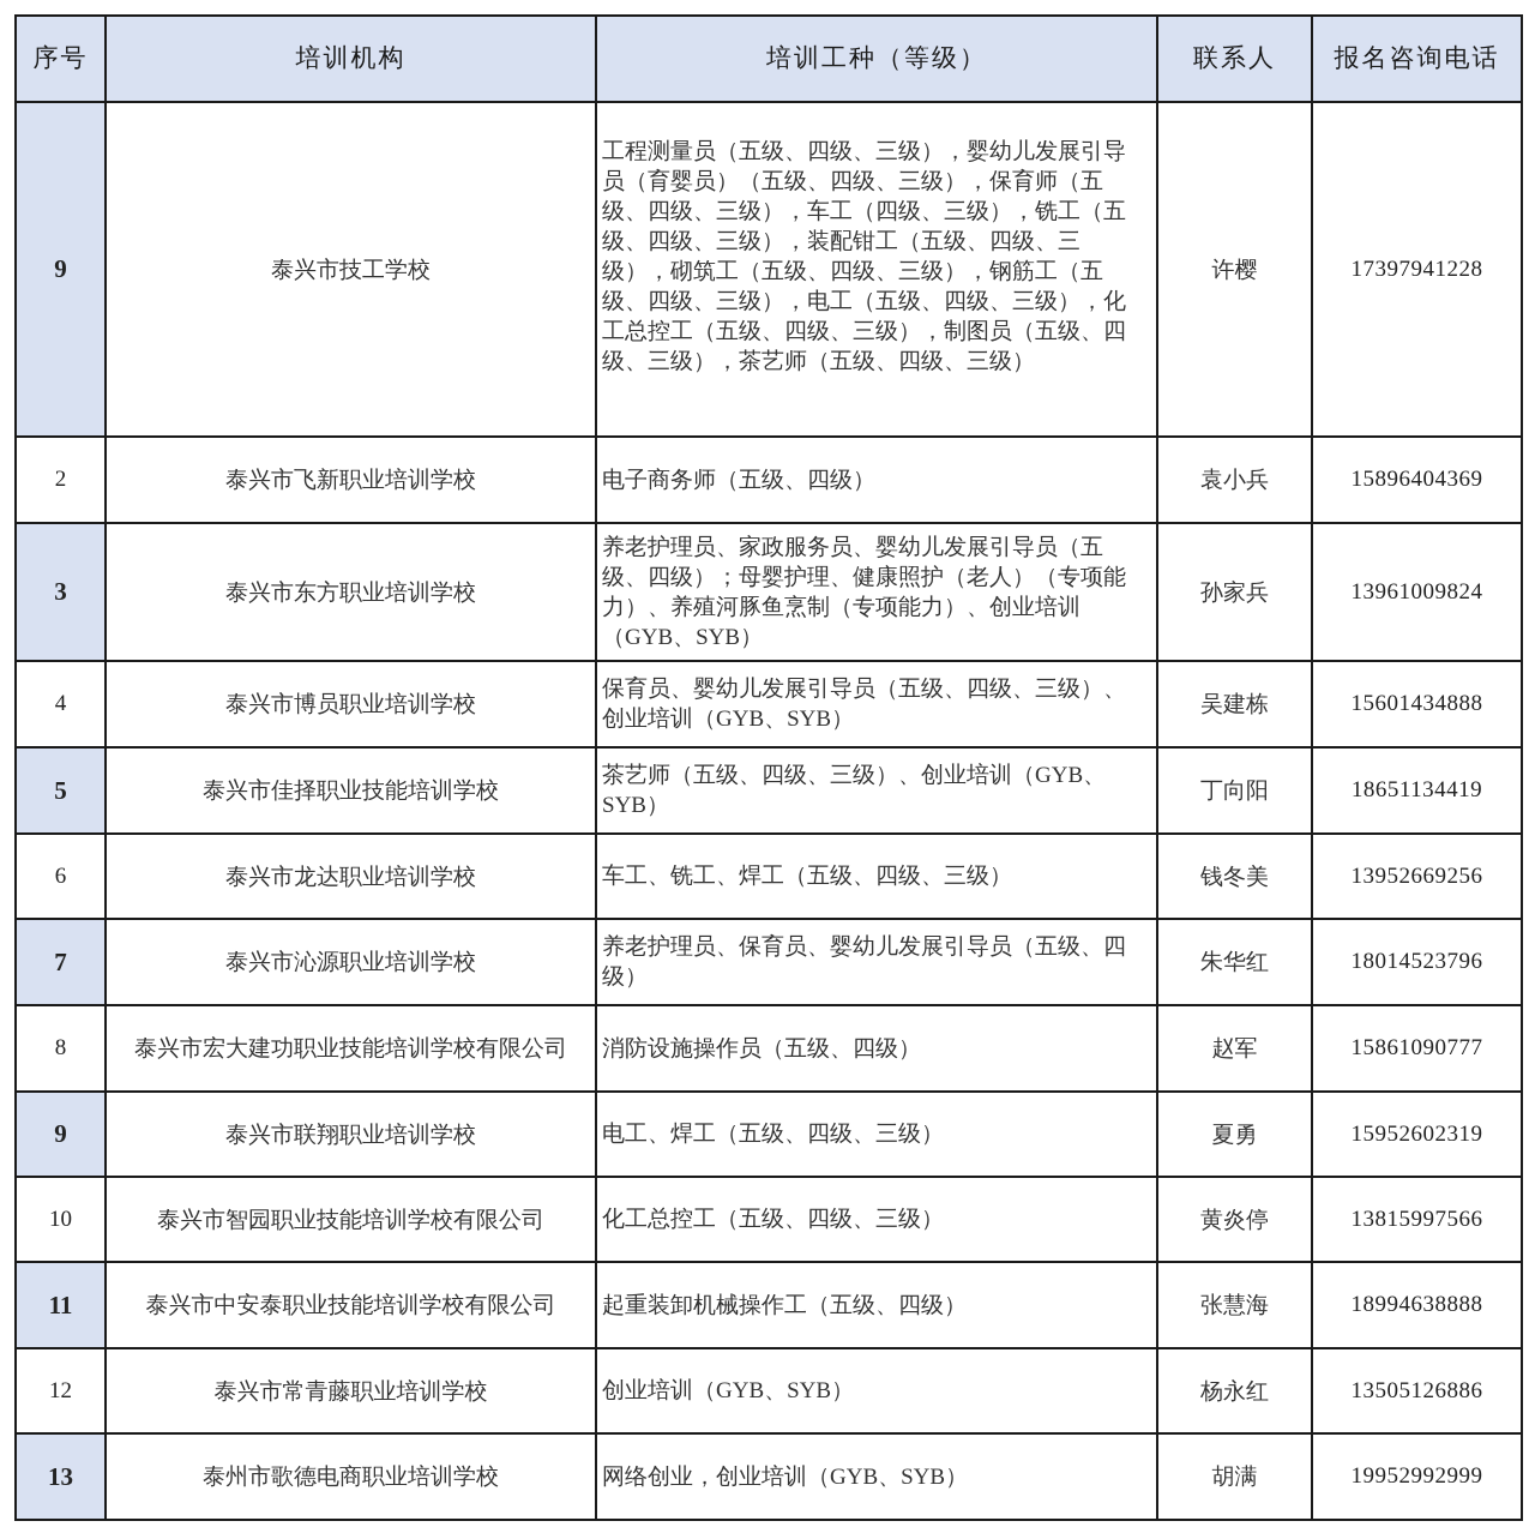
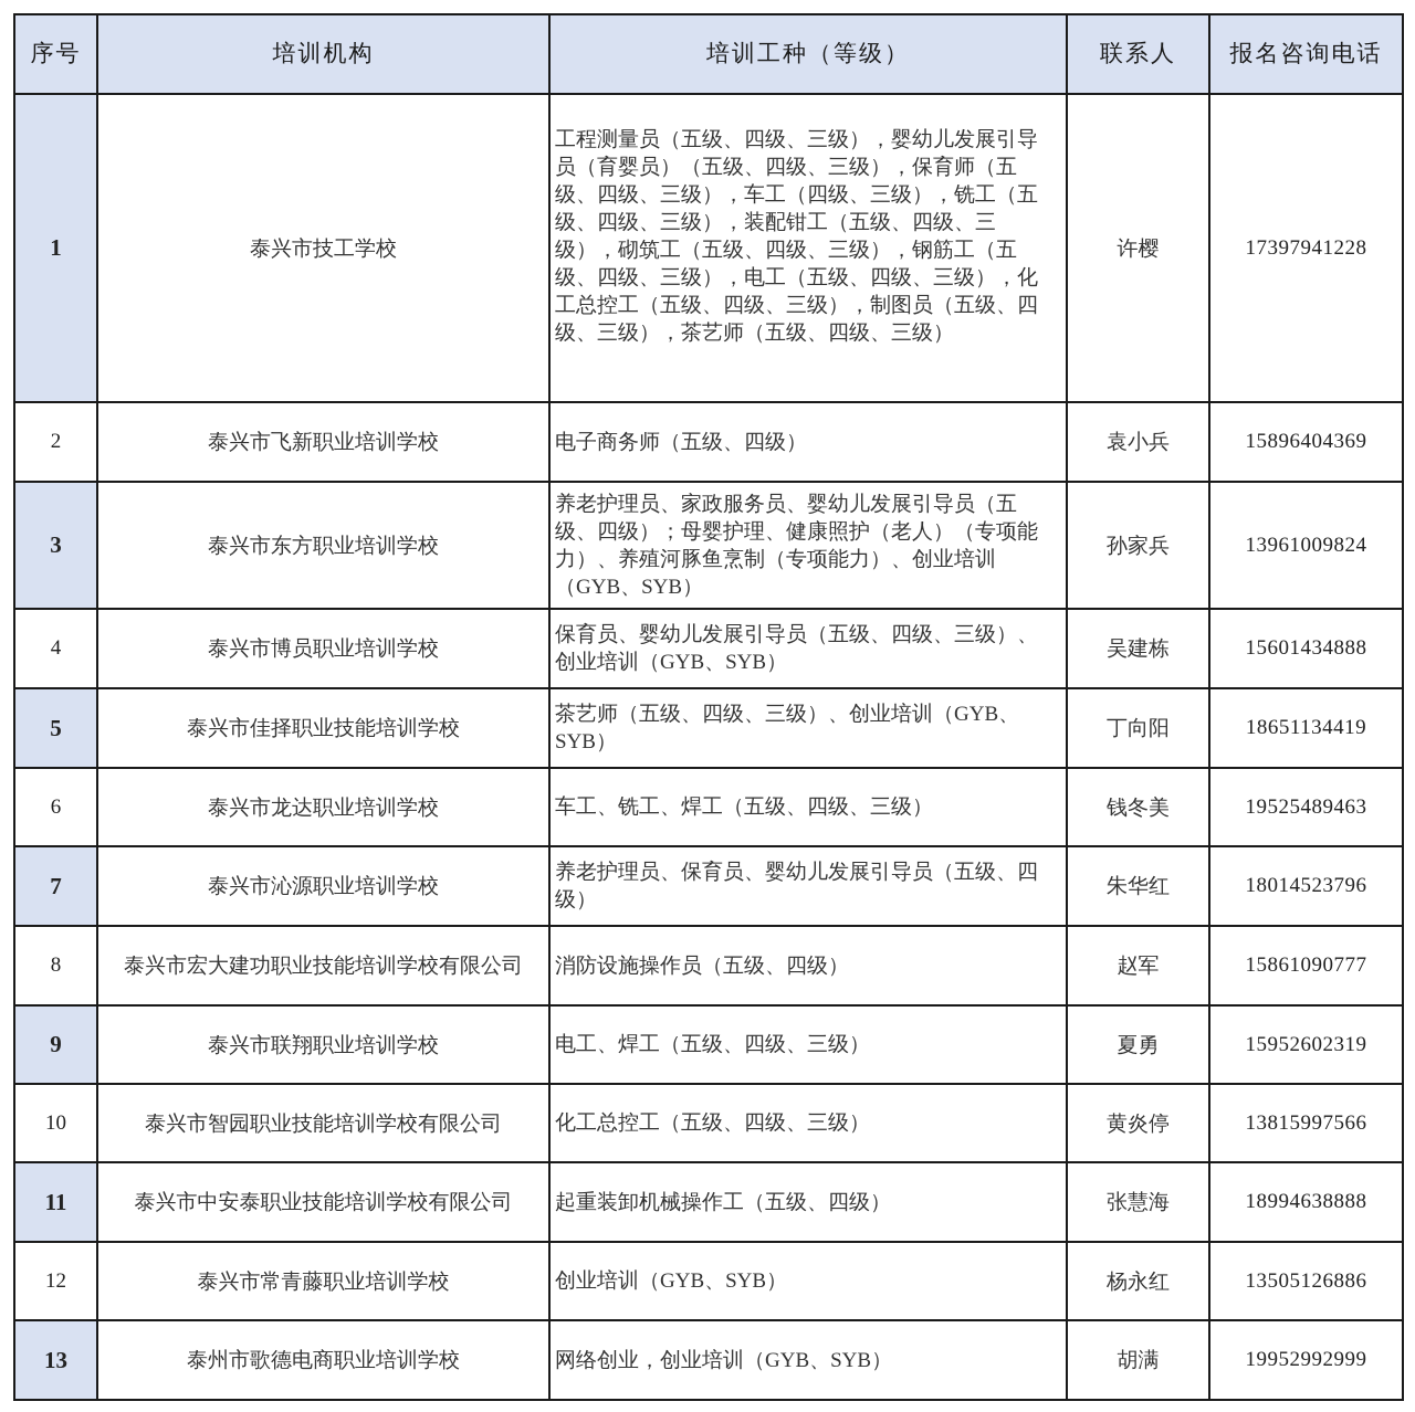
  序号	培训机构	培训工种（等级）	联系人	报名咨询电话
- 9	泰兴市技工学校	工程测量员（五级、四级、三级），婴幼儿发展引导员（育婴员）（五级、四级、三级），保育师（五级、四级、三级），车工（四级、三级），铣工（五级、四级、三级），装配钳工（五级、四级、三级），砌筑工（五级、四级、三级），钢筋工（五级、四级、三级），电工（五级、四级、三级），化工总控工（五级、四级、三级），制图员（五级、四级、三级），茶艺师（五级、四级、三级）	许樱	17397941228
+ 1	泰兴市技工学校	工程测量员（五级、四级、三级），婴幼儿发展引导员（育婴员）（五级、四级、三级），保育师（五级、四级、三级），车工（四级、三级），铣工（五级、四级、三级），装配钳工（五级、四级、三级），砌筑工（五级、四级、三级），钢筋工（五级、四级、三级），电工（五级、四级、三级），化工总控工（五级、四级、三级），制图员（五级、四级、三级），茶艺师（五级、四级、三级）	许樱	17397941228
  2	泰兴市飞新职业培训学校	电子商务师（五级、四级）	袁小兵	15896404369
  3	泰兴市东方职业培训学校	养老护理员、家政服务员、婴幼儿发展引导员（五级、四级）；母婴护理、健康照护（老人）（专项能力）、养殖河豚鱼烹制（专项能力）、创业培训（GYB、SYB）	孙家兵	13961009824
  4	泰兴市博员职业培训学校	保育员、婴幼儿发展引导员（五级、四级、三级）、创业培训（GYB、SYB）	吴建栋	15601434888
  5	泰兴市佳择职业技能培训学校	茶艺师（五级、四级、三级）、创业培训（GYB、SYB）	丁向阳	18651134419
- 6	泰兴市龙达职业培训学校	车工、铣工、焊工（五级、四级、三级）	钱冬美	13952669256
+ 6	泰兴市龙达职业培训学校	车工、铣工、焊工（五级、四级、三级）	钱冬美	19525489463
  7	泰兴市沁源职业培训学校	养老护理员、保育员、婴幼儿发展引导员（五级、四级）	朱华红	18014523796
  8	泰兴市宏大建功职业技能培训学校有限公司	消防设施操作员（五级、四级）	赵军	15861090777
  9	泰兴市联翔职业培训学校	电工、焊工（五级、四级、三级）	夏勇	15952602319
  10	泰兴市智园职业技能培训学校有限公司	化工总控工（五级、四级、三级）	黄炎停	13815997566
  11	泰兴市中安泰职业技能培训学校有限公司	起重装卸机械操作工（五级、四级）	张慧海	18994638888
  12	泰兴市常青藤职业培训学校	创业培训（GYB、SYB）	杨永红	13505126886
  13	泰州市歌德电商职业培训学校	网络创业，创业培训（GYB、SYB）	胡满	19952992999
